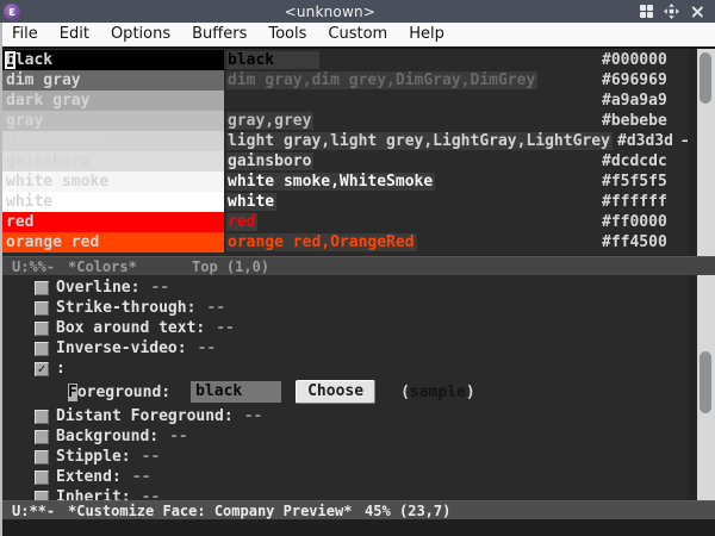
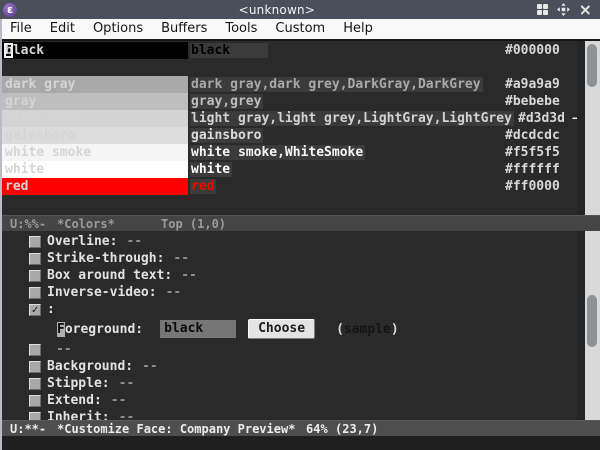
  ε
  <unknown>
  ×
  File
  Edit
  Options
  Buffers
  Tools
  Custom
  Help
  black
  black
  #000000
- dim gray
- dim gray,dim grey,DimGray,DimGrey
- #696969
  dark gray
+ dark gray,dark grey,DarkGray,DarkGrey
  #a9a9a9
  gray,grey
  #bebebe
  light gray,light grey,LightGray,LightGrey
  #d3d3d
  →
  gainsboro
  #dcdcdc
  white smoke
  white smoke,WhiteSmoke
  #f5f5f5
  white
  white
  #ffffff
  red
  red
  #ff0000
- orange red
- orange red,OrangeRed
- #ff4500
  U:%%-
  *Colors*
  Top (1,0)
  Overline:
  --
  Strike-through:
  --
  Box around text:
  --
  Inverse-video:
  --
  ✓
  :
  Foreground:
  black
  Choose
- Distant Foreground:
  --
  Background:
  --
  Stipple:
  --
  Extend:
  --
  Inherit:
  --
  U:**-
  *Customize Face: Company Preview*
- 45%
+ 64%
  (23,7)
